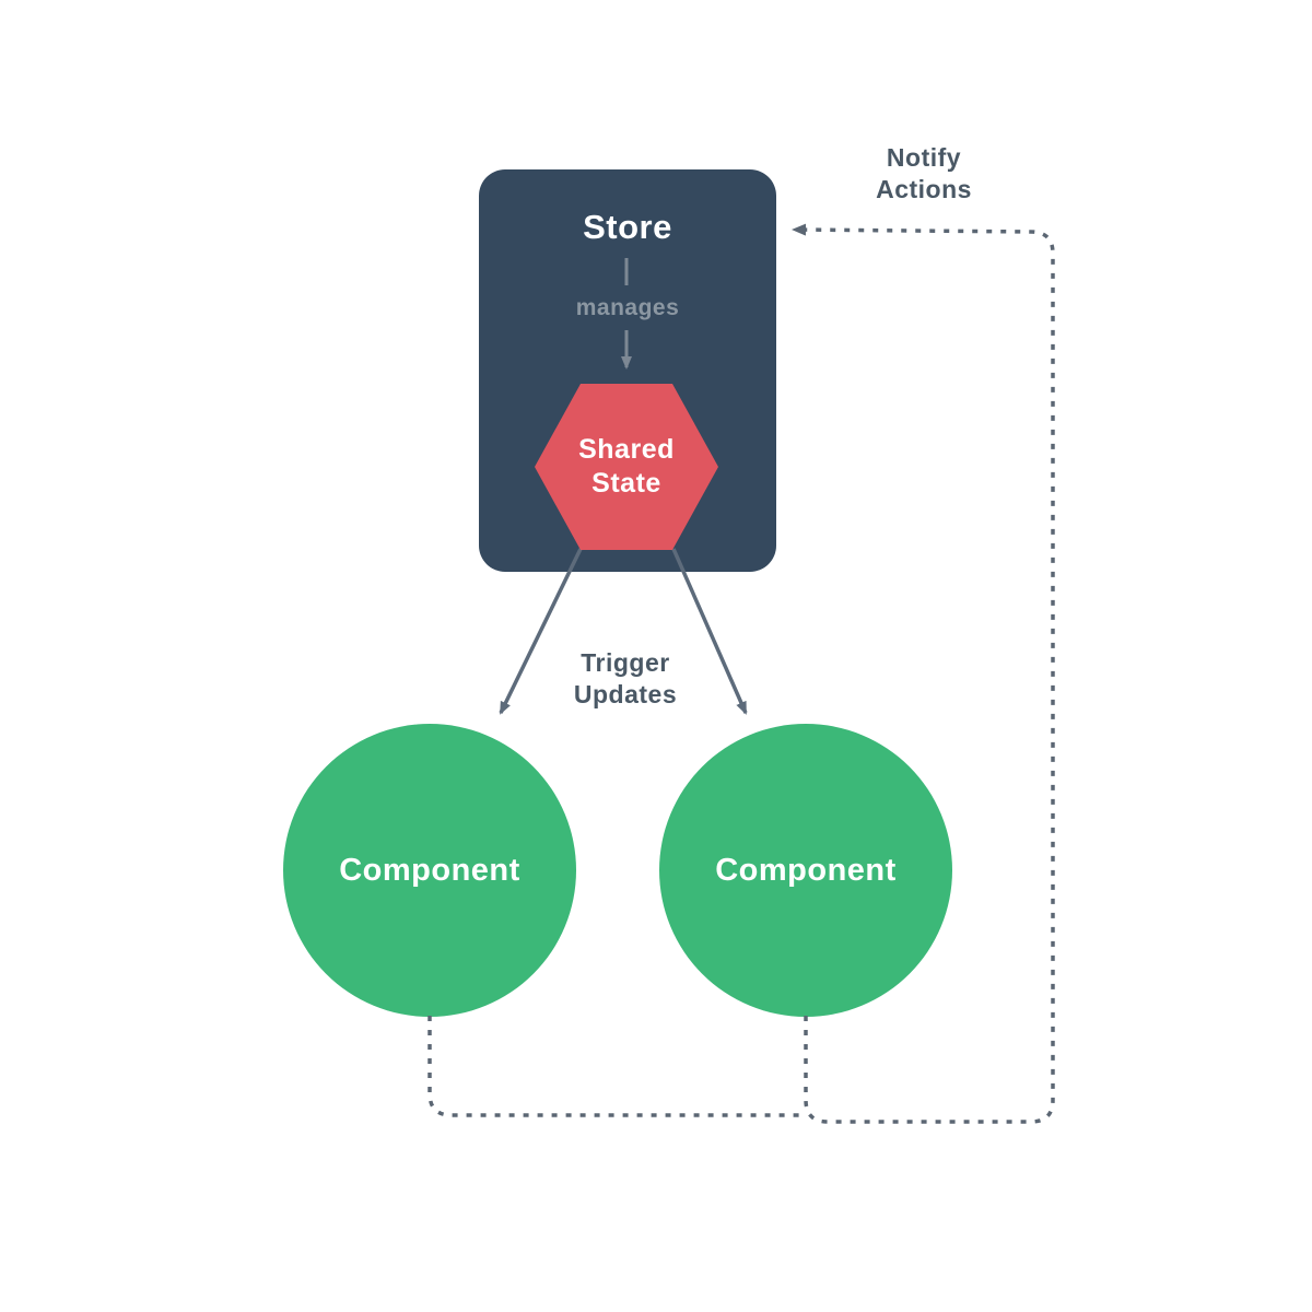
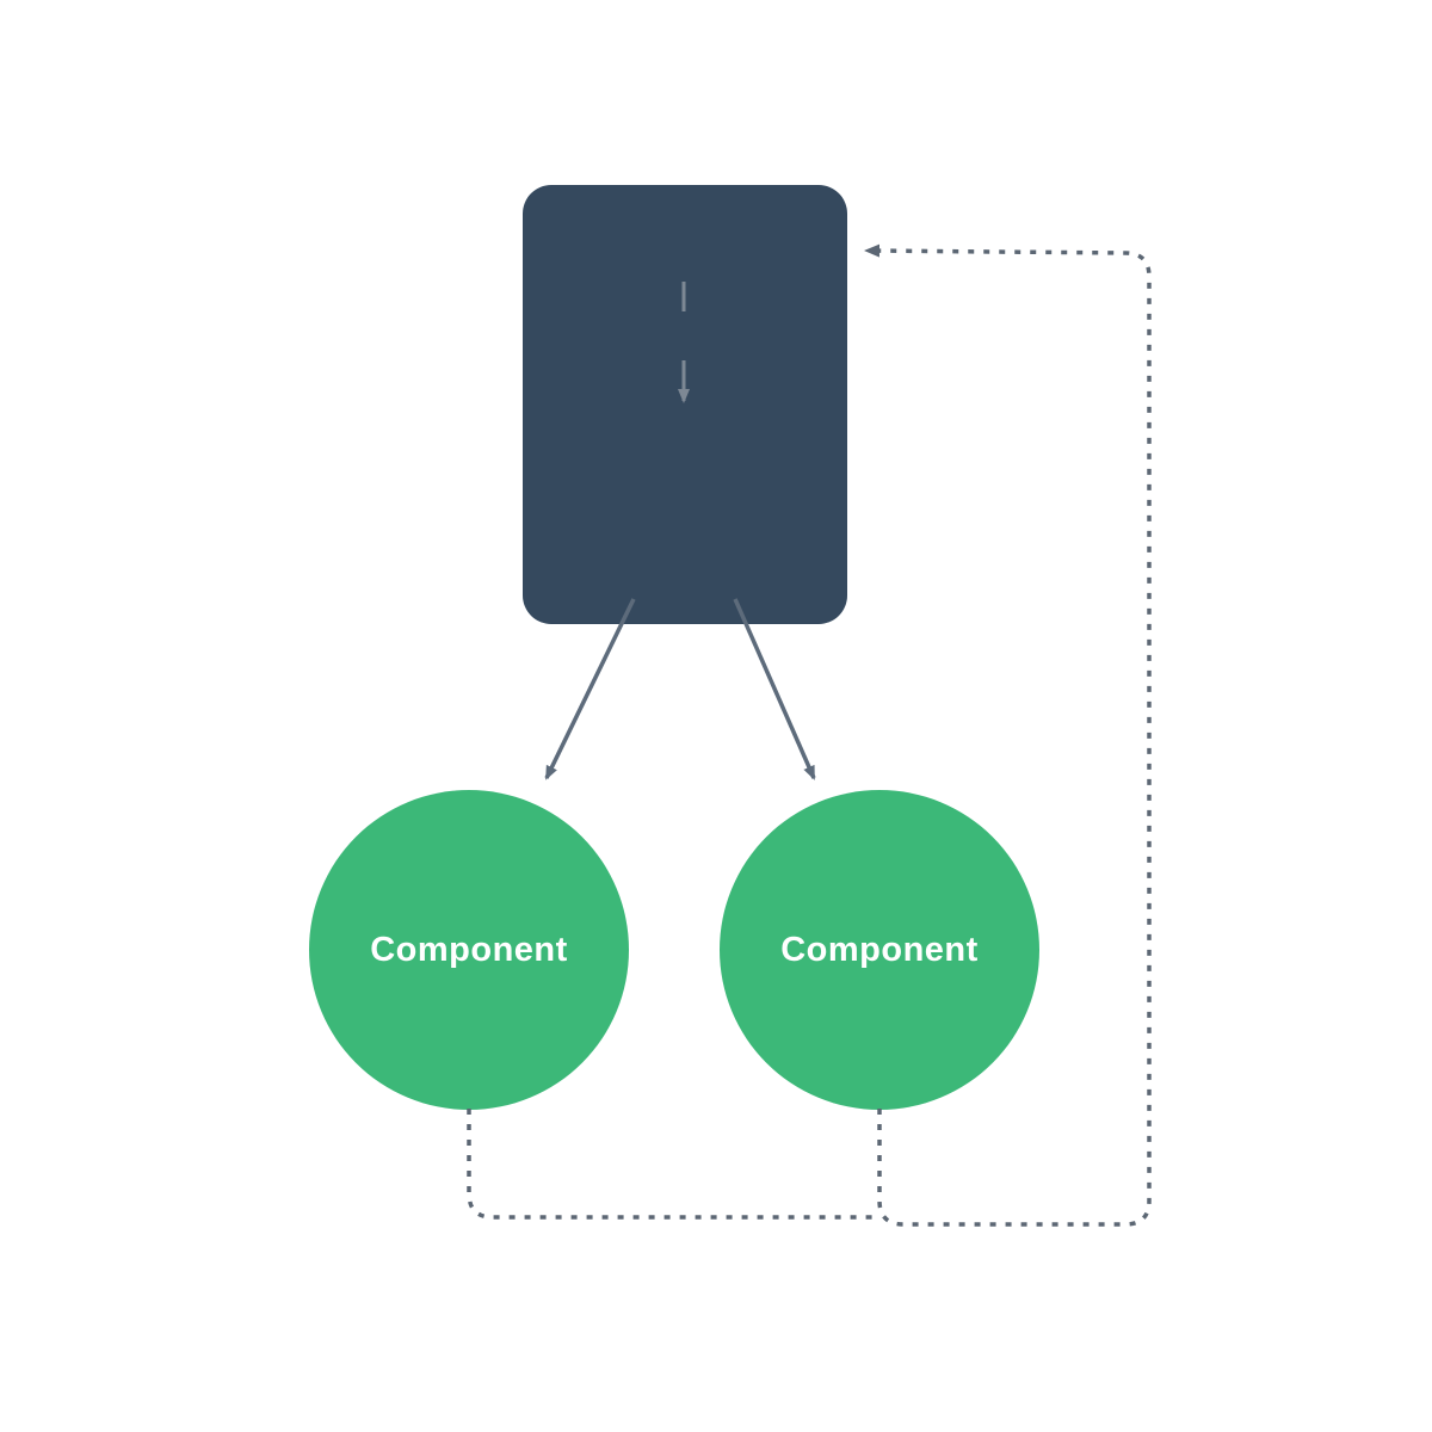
- Store
- manages
- Shared
- State
- Trigger
- Updates
- Notify
- Actions
  Component
  Component
